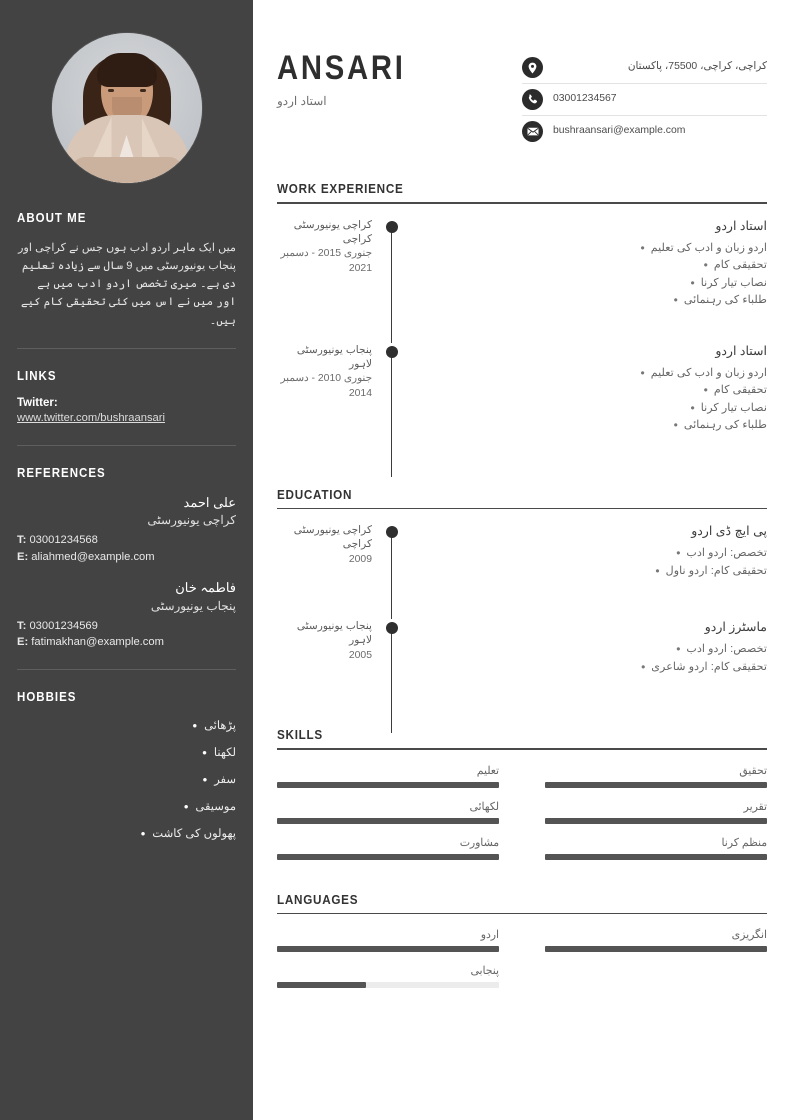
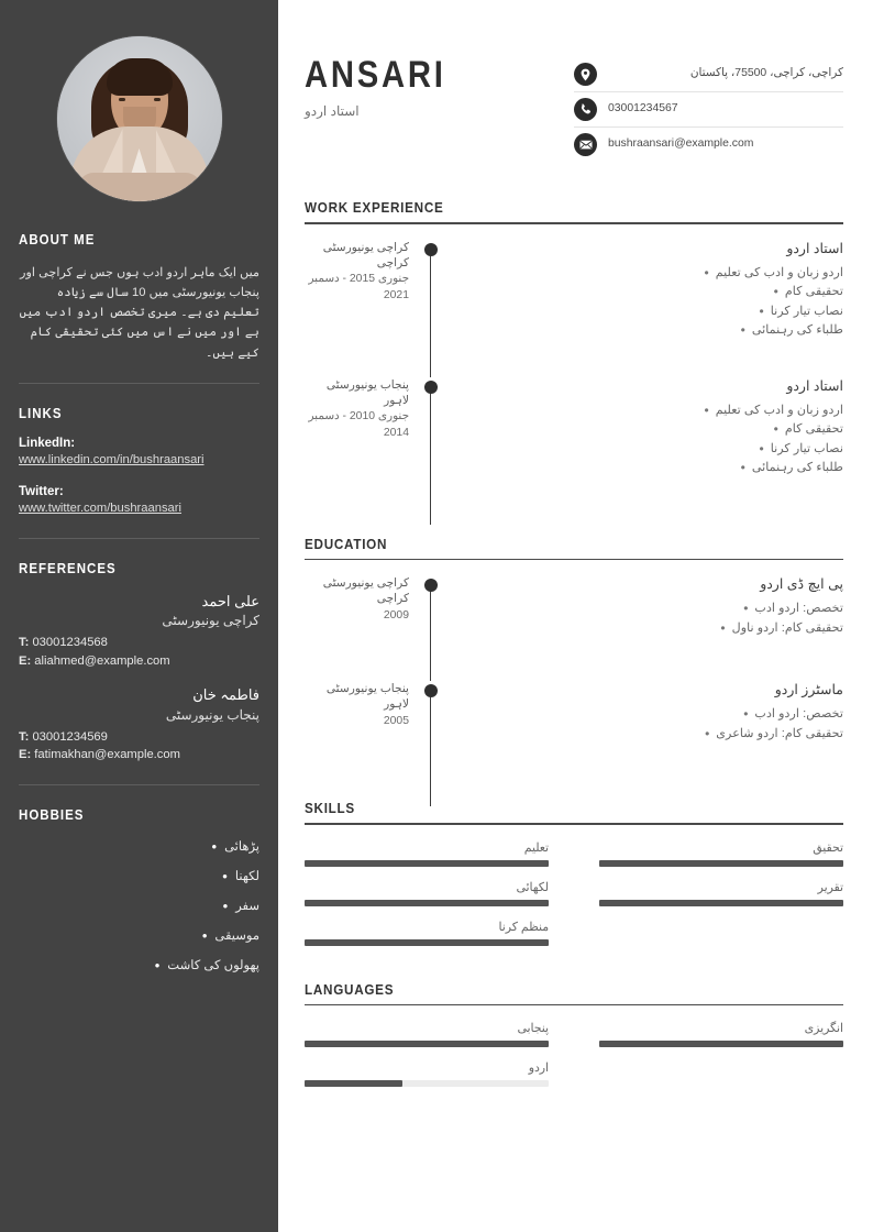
  ABOUT ME
- میں ایک ماہر اردو ادب ہوں جس نے کراچی اور پنجاب یونیورسٹی میں 9 سال سے زیادہ تعلیم دی ہے۔ میری تخصص اردو ادب میں ہے اور میں نے اس میں کئی تحقیقی کام کیے ہیں۔
+ میں ایک ماہر اردو ادب ہوں جس نے کراچی اور پنجاب یونیورسٹی میں 10 سال سے زیادہ تعلیم دی ہے۔ میری تخصص اردو ادب میں ہے اور میں نے اس میں کئی تحقیقی کام کیے ہیں۔
  LINKS
+ LinkedIn:
+ www.linkedin.com/in/bushraansari
  Twitter:
  www.twitter.com/bushraansari
  REFERENCES
  علی احمد
  کراچی یونیورسٹی
  T: 03001234568
  E: aliahmed@example.com
  فاطمہ خان
  پنجاب یونیورسٹی
  T: 03001234569
  E: fatimakhan@example.com
  HOBBIES
  •
  پڑھائی
  •
  لکھنا
  •
  سفر
  •
  موسیقی
  •
  پھولوں کی کاشت
  ANSARI
  استاد اردو
  کراچی، کراچی، 75500، پاکستان
  03001234567
  bushraansari@example.com
  WORK EXPERIENCE
  کراچی یونیورسٹی
  کراچی
  جنوری 2015 - دسمبر 2021
  استاد اردو
  •
  اردو زبان و ادب کی تعلیم
  •
  تحقیقی کام
  •
  نصاب تیار کرنا
  •
  طلباء کی رہنمائی
  پنجاب یونیورسٹی
  لاہور
  جنوری 2010 - دسمبر 2014
  استاد اردو
  •
  اردو زبان و ادب کی تعلیم
  •
  تحقیقی کام
  •
  نصاب تیار کرنا
  •
  طلباء کی رہنمائی
  EDUCATION
  کراچی یونیورسٹی
  کراچی
  2009
  پی ایچ ڈی اردو
  •
  تخصص: اردو ادب
  •
  تحقیقی کام: اردو ناول
  پنجاب یونیورسٹی
  لاہور
  2005
  ماسٹرز اردو
  •
  تخصص: اردو ادب
  •
  تحقیقی کام: اردو شاعری
  SKILLS
  تعلیم
  تحقیق
  لکھائی
  تقریر
- مشاورت
  منظم کرنا
  LANGUAGES
- اردو
+ پنجابی
  انگریزی
- پنجابی
+ اردو
